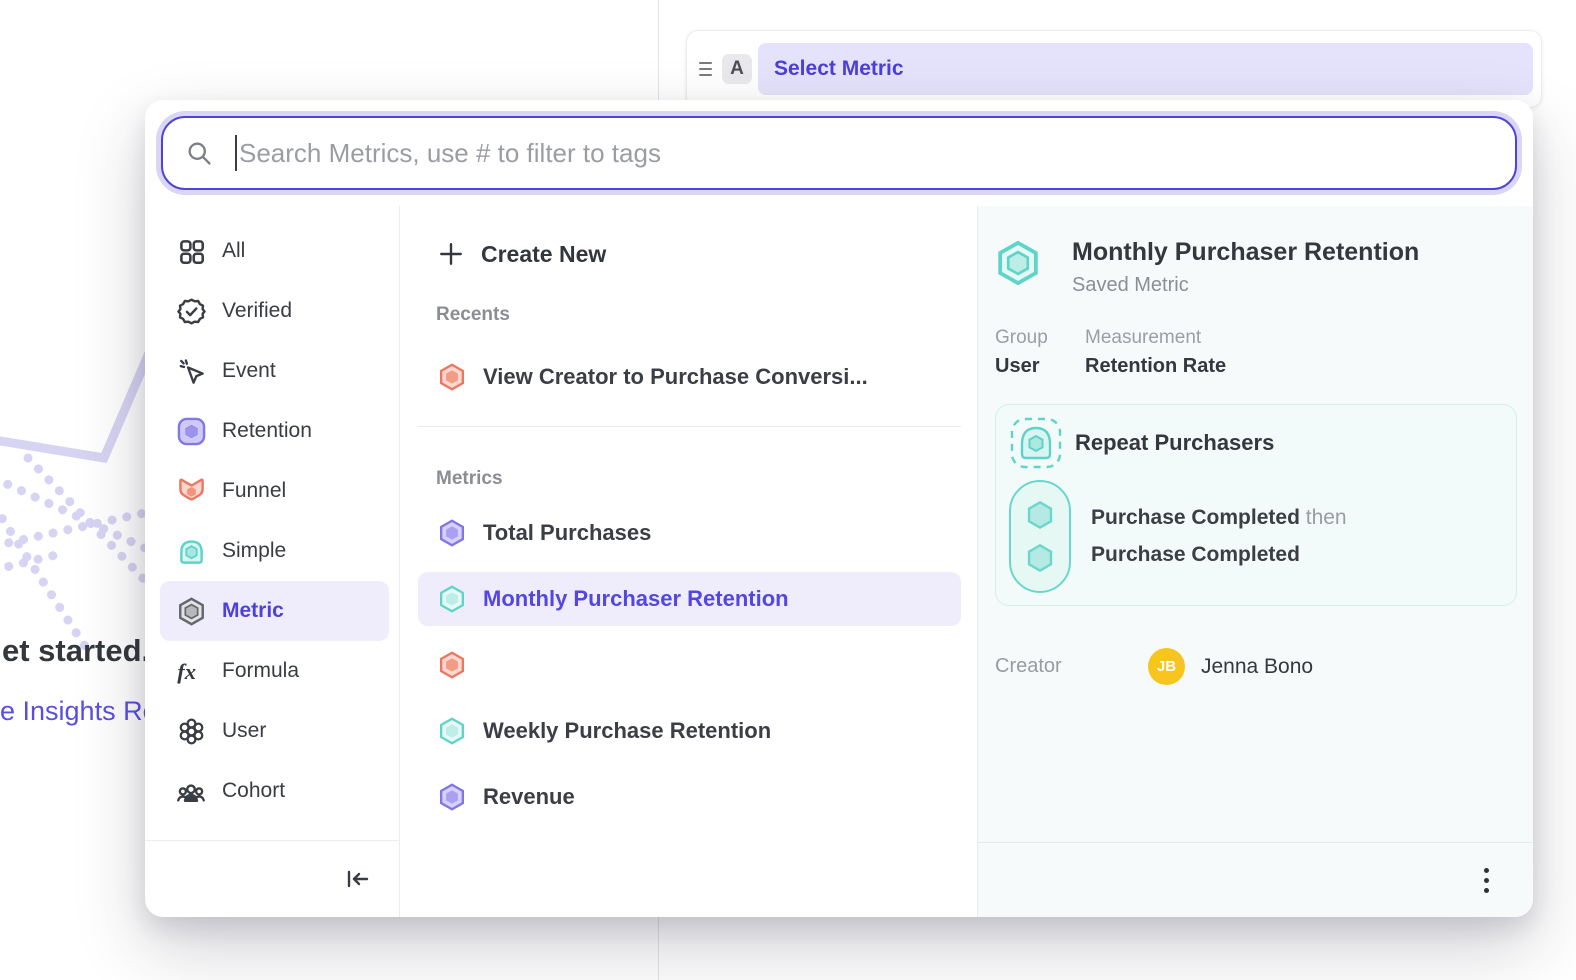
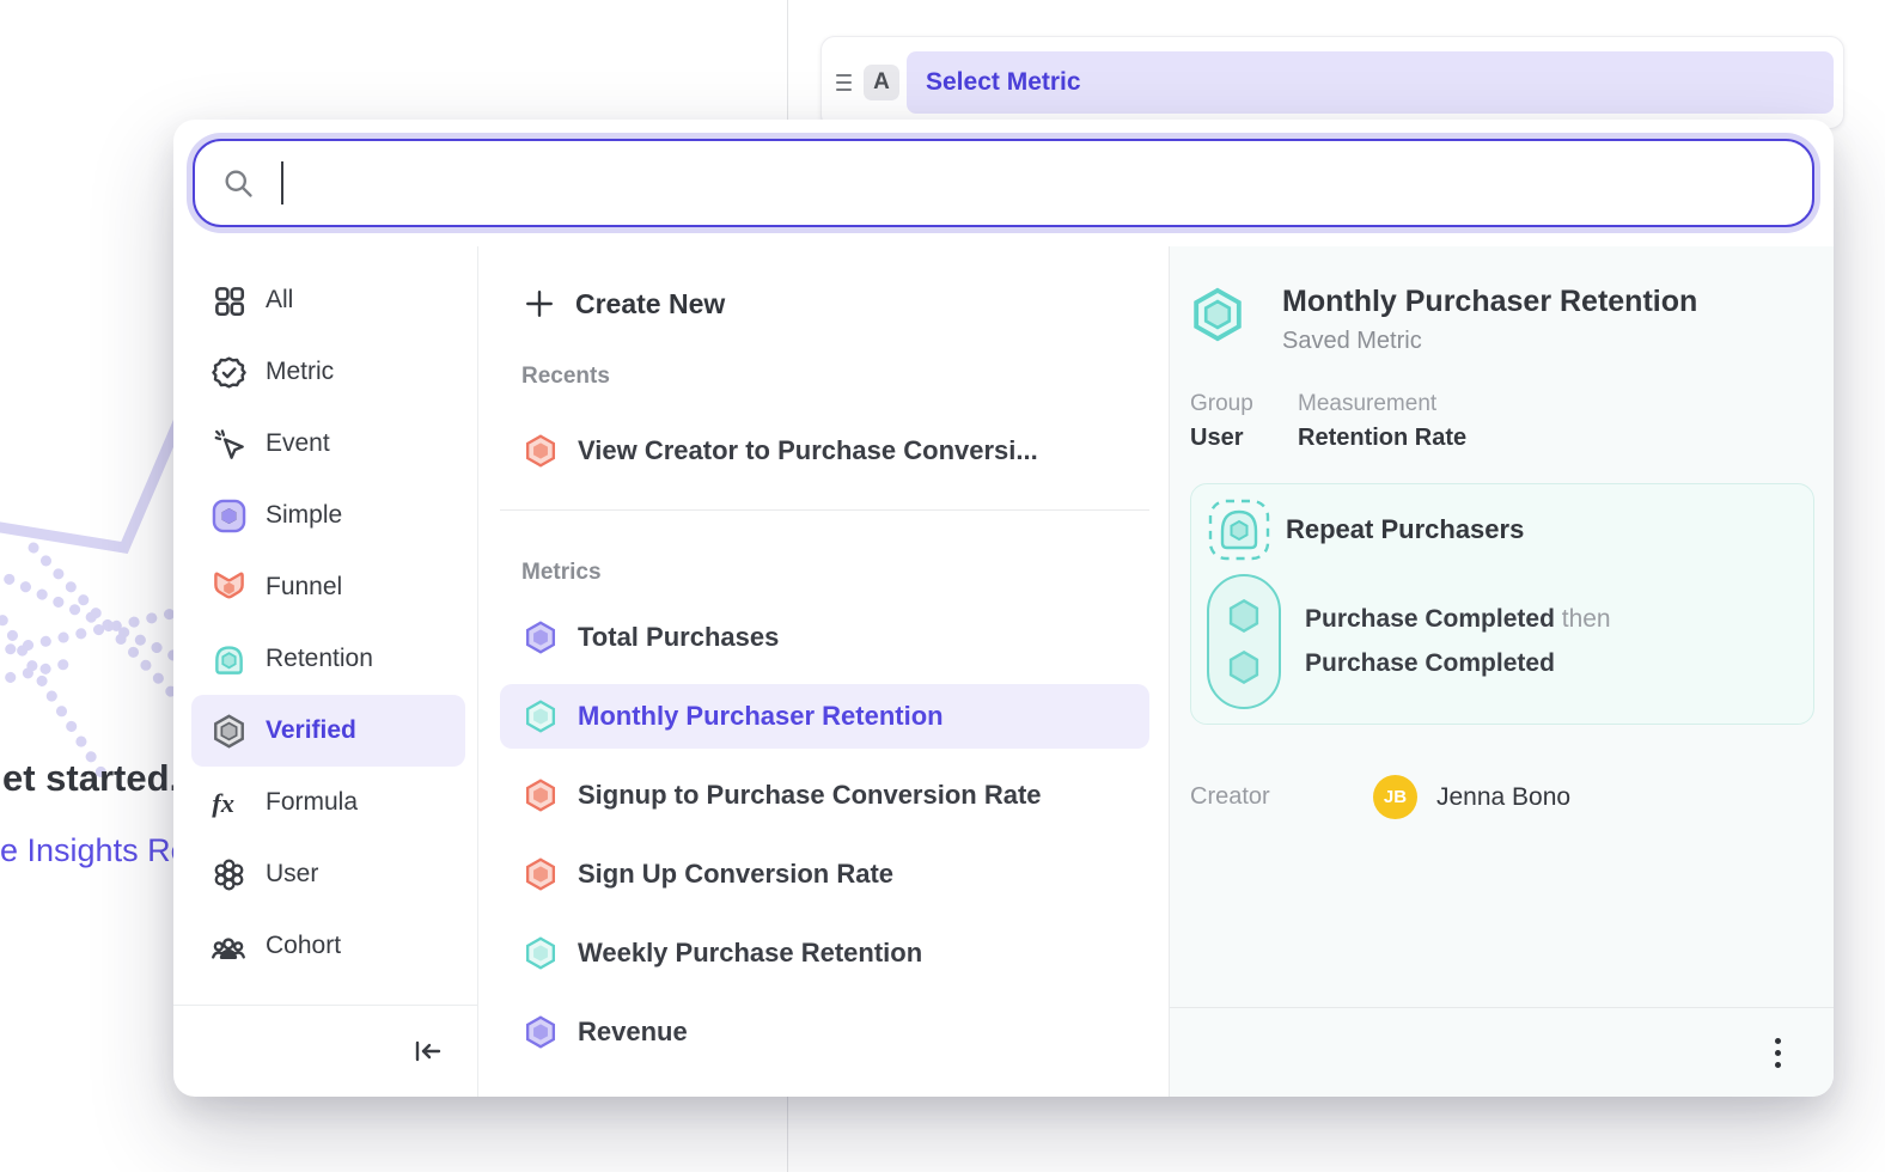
  et started
  e Insights R
  A
  Select Metric
- Search Metrics, use # to filter to tags
  All
- Verified
+ Metric
  Event
- Retention
+ Simple
  Funnel
- Simple
+ Retention
- Metric
+ Verified
  fx
  Formula
  User
  Cohort
  Create New
  Recents
  View Creator to Purchase Conversi...
  Metrics
  Total Purchases
  Monthly Purchaser Retention
+ Signup to Purchase Conversion Rate
+ Sign Up Conversion Rate
  Weekly Purchase Retention
  Revenue
  Monthly Purchaser Retention
  Saved Metric
  Group
  Measurement
  User
  Retention Rate
  Repeat Purchasers
  Purchase Completed then
  Purchase Completed
  Creator
  JB
  Jenna Bono
